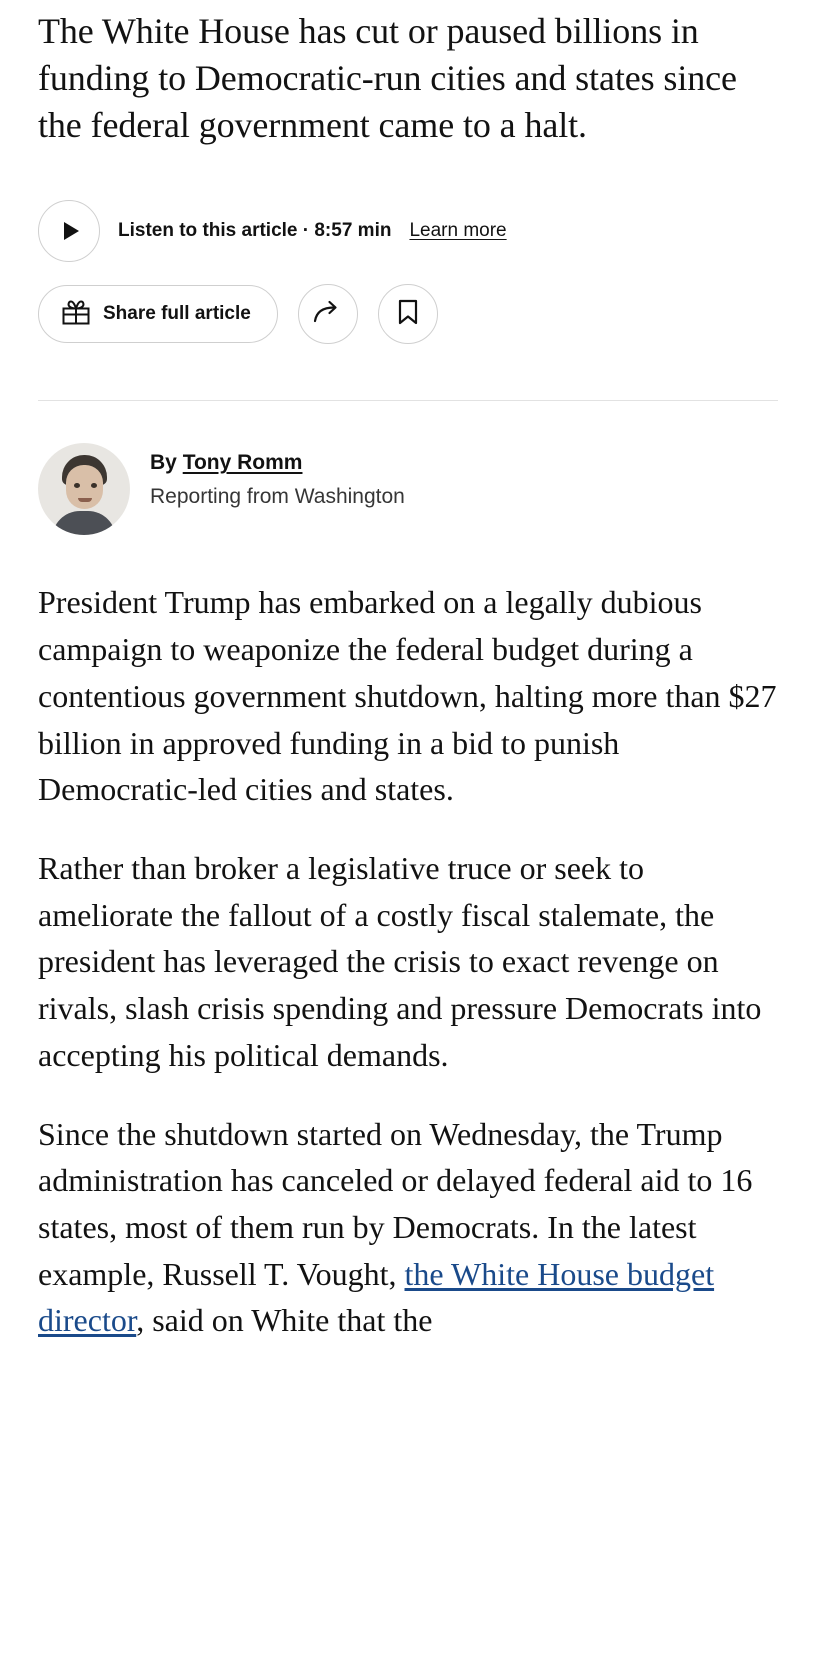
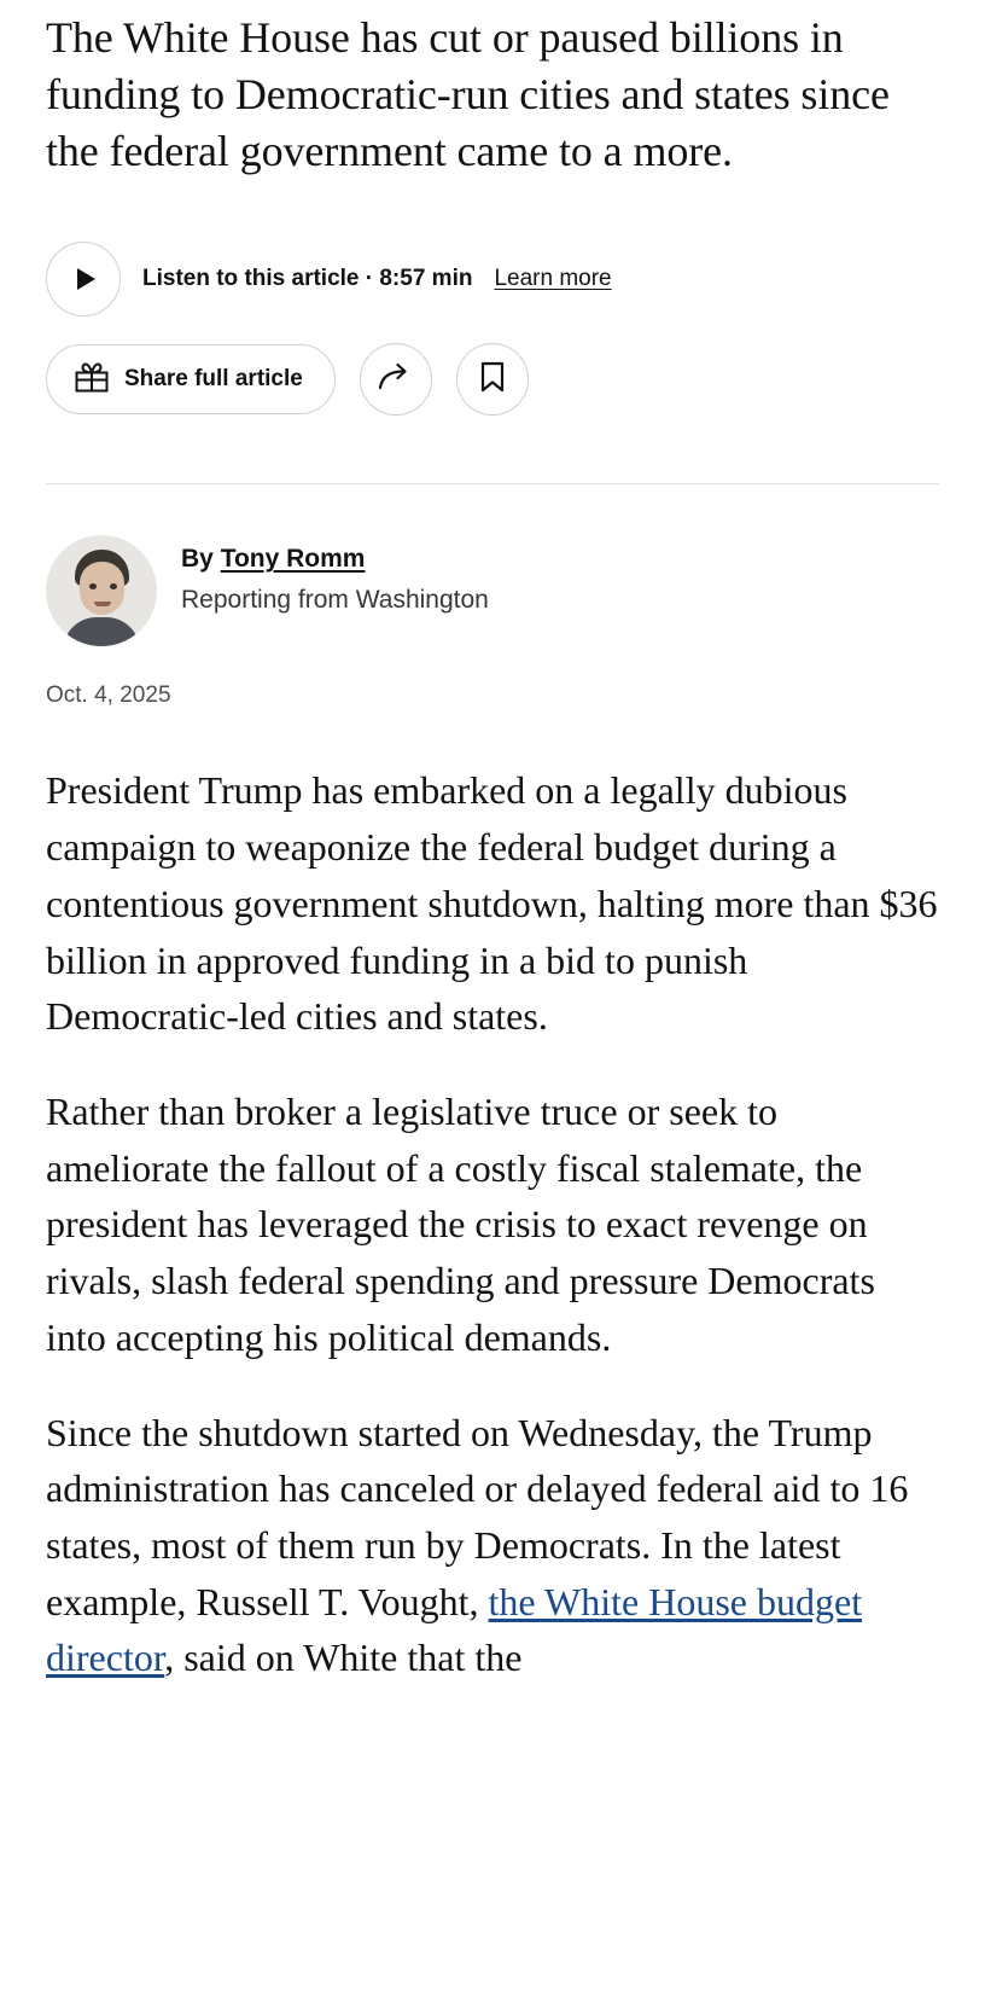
- The White House has cut or paused billions in funding to Democratic-run cities and states since the federal government came to a halt.
+ The White House has cut or paused billions in funding to Democratic-run cities and states since the federal government came to a more.
  Listen to this article · 8:57 min
  Learn more
  Share full article
  By Tony Romm
  Reporting from Washington
+ Oct. 4, 2025
- President Trump has embarked on a legally dubious campaign to weaponize the federal budget during a contentious government shutdown, halting more than $27 billion in approved funding in a bid to punish Democratic-led cities and states.
+ President Trump has embarked on a legally dubious campaign to weaponize the federal budget during a contentious government shutdown, halting more than $36 billion in approved funding in a bid to punish Democratic-led cities and states.
- Rather than broker a legislative truce or seek to ameliorate the fallout of a costly fiscal stalemate, the president has leveraged the crisis to exact revenge on rivals, slash crisis spending and pressure Democrats into accepting his political demands.
+ Rather than broker a legislative truce or seek to ameliorate the fallout of a costly fiscal stalemate, the president has leveraged the crisis to exact revenge on rivals, slash federal spending and pressure Democrats into accepting his political demands.
  Since the shutdown started on Wednesday, the Trump administration has canceled or delayed federal aid to 16 states, most of them run by Democrats. In the latest example, Russell T. Vought, the White House budget director, said on White that the
